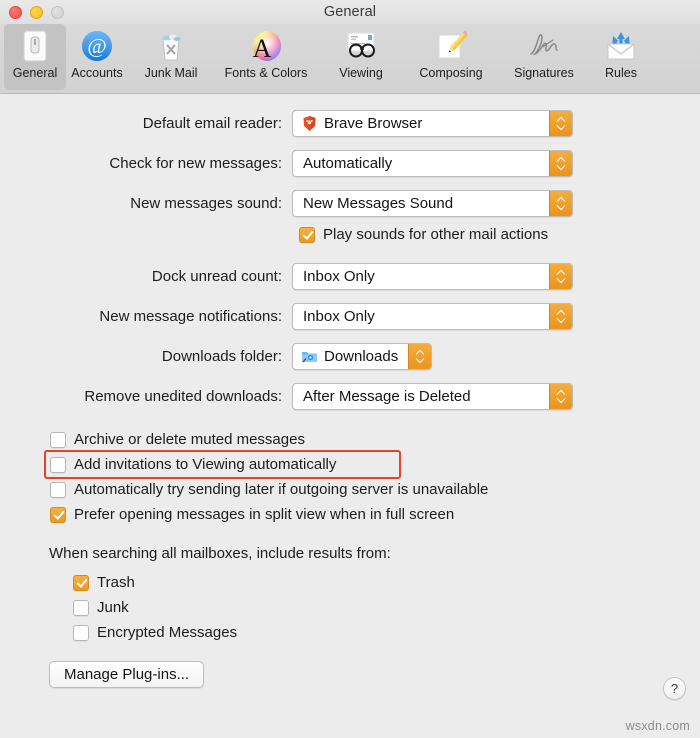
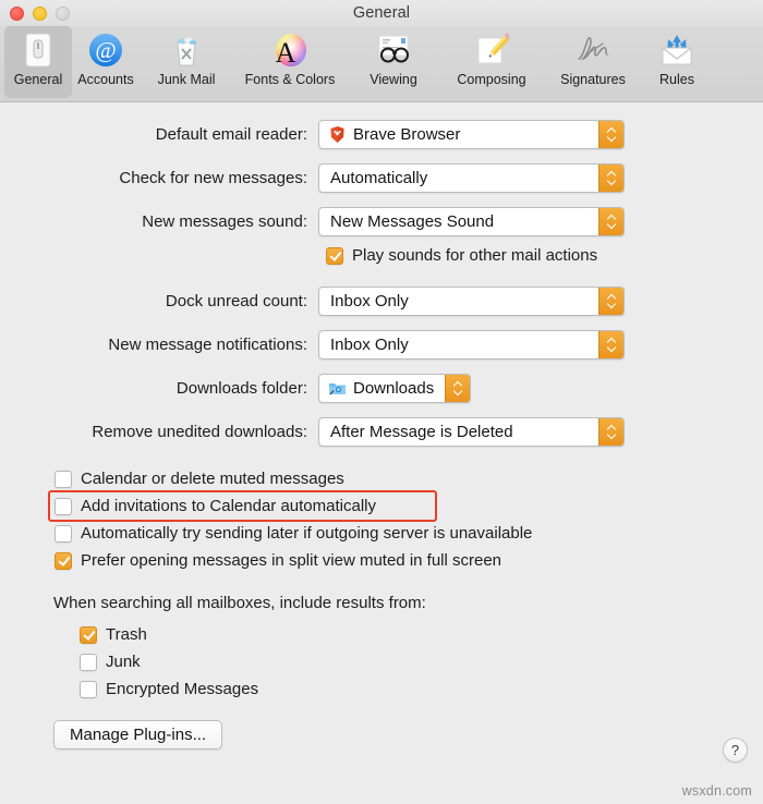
  General
  General
  @
  Accounts
  Junk Mail
  A
  Fonts & Colors
  Viewing
  Composing
  Signatures
  Rules
  Default email reader:
  Brave Browser
  Check for new messages:
  Automatically
  New messages sound:
  New Messages Sound
  Play sounds for other mail actions
  Dock unread count:
  Inbox Only
  New message notifications:
  Inbox Only
  Downloads folder:
  Downloads
  Remove unedited downloads:
  After Message is Deleted
- Archive or delete muted messages
+ Calendar or delete muted messages
- Add invitations to Viewing automatically
+ Add invitations to Calendar automatically
  Automatically try sending later if outgoing server is unavailable
- Prefer opening messages in split view when in full screen
+ Prefer opening messages in split view muted in full screen
  When searching all mailboxes, include results from:
  Trash
  Junk
  Encrypted Messages
  Manage Plug-ins...
  ?
  wsxdn.com
